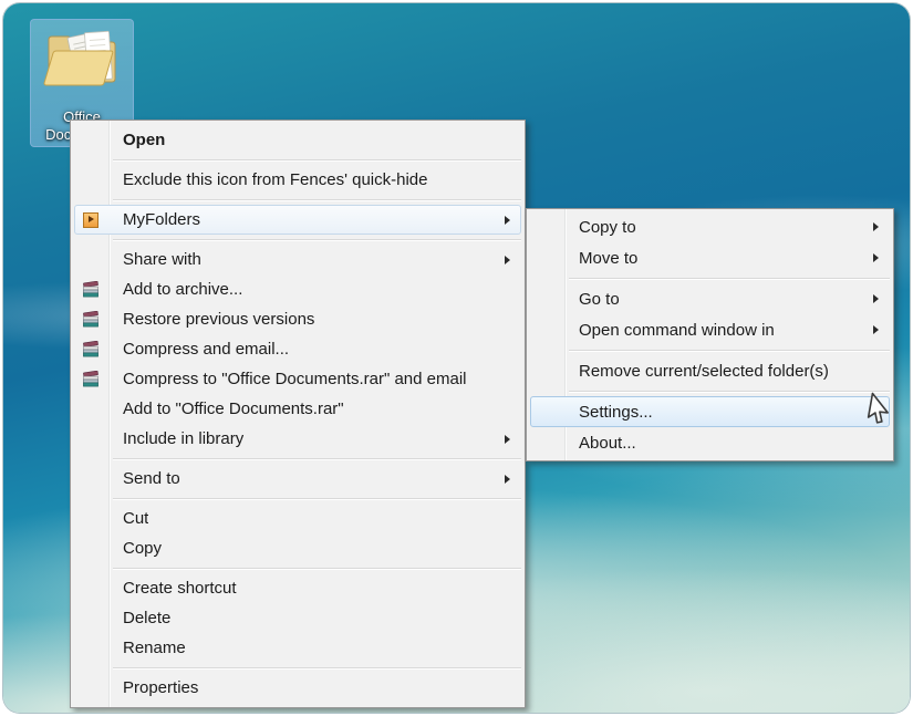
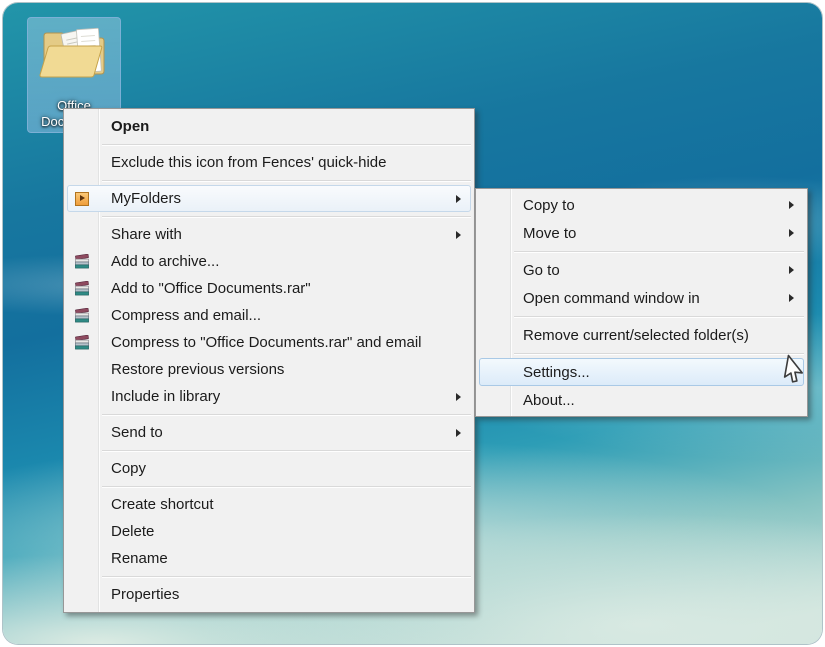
  Office
  Open
  Exclude this icon from Fences' quick-hide
  MyFolders
  Share with
  Add to archive...
- Restore previous versions
+ Add to "Office Documents.rar"
  Compress and email...
  Compress to "Office Documents.rar" and email
- Add to "Office Documents.rar"
+ Restore previous versions
  Include in library
  Send to
- Cut
  Copy
  Create shortcut
  Delete
  Rename
  Properties
  Copy to
  Move to
  Go to
  Open command window in
  Remove current/selected folder(s)
  Settings...
  About...
